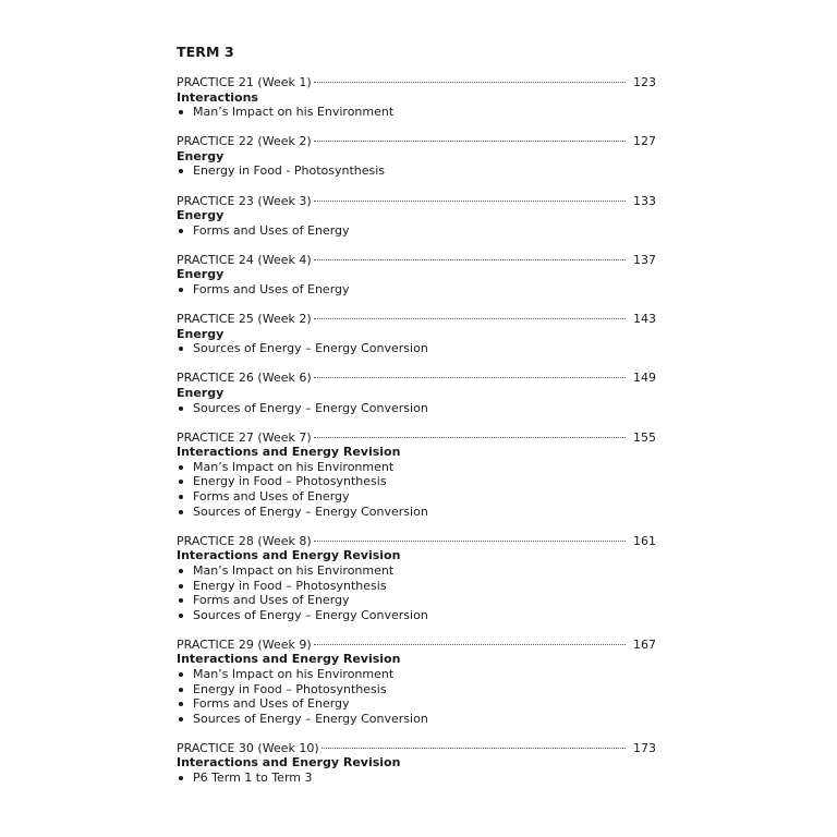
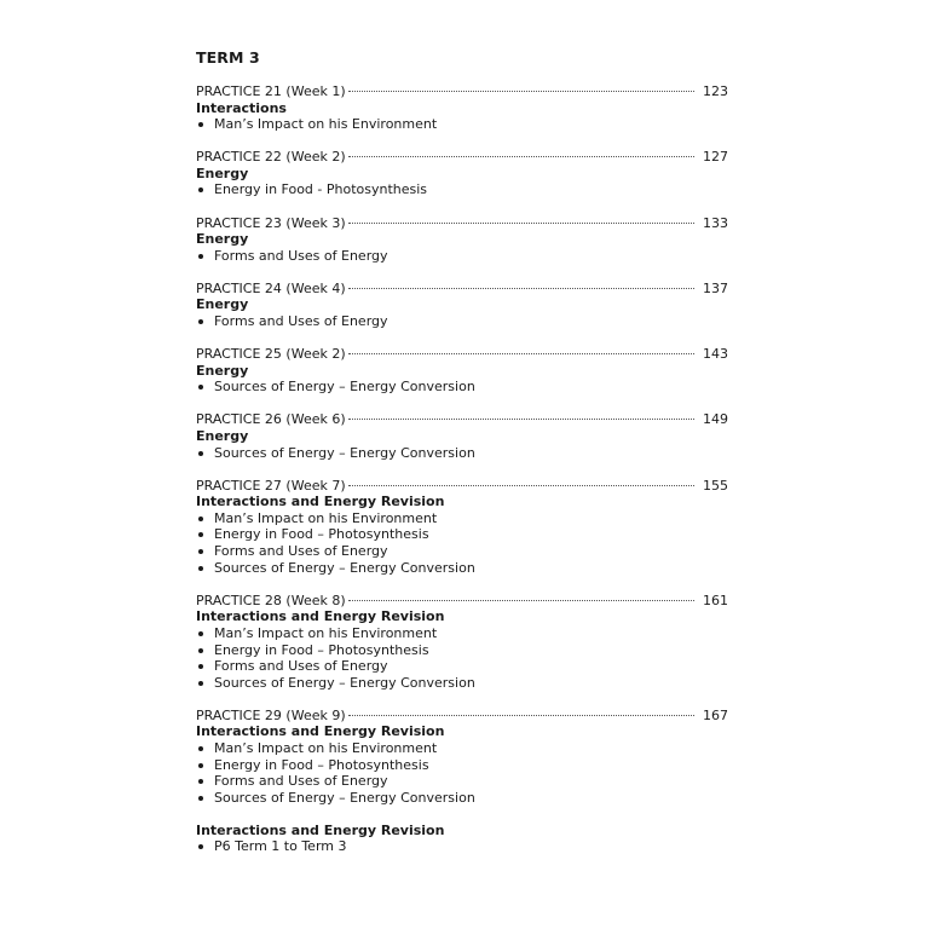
  TERM 3
  PRACTICE 21 (Week 1)
  123
  Interactions
  Man’s Impact on his Environment
  PRACTICE 22 (Week 2)
  127
  Energy
  Energy in Food - Photosynthesis
  PRACTICE 23 (Week 3)
  133
  Energy
  Forms and Uses of Energy
  PRACTICE 24 (Week 4)
  137
  Energy
  Forms and Uses of Energy
  PRACTICE 25 (Week 2)
  143
  Energy
  Sources of Energy – Energy Conversion
  PRACTICE 26 (Week 6)
  149
  Energy
  Sources of Energy – Energy Conversion
  PRACTICE 27 (Week 7)
  155
  Interactions and Energy Revision
  Man’s Impact on his Environment
  Energy in Food – Photosynthesis
  Forms and Uses of Energy
  Sources of Energy – Energy Conversion
  PRACTICE 28 (Week 8)
  161
  Interactions and Energy Revision
  Man’s Impact on his Environment
  Energy in Food – Photosynthesis
  Forms and Uses of Energy
  Sources of Energy – Energy Conversion
  PRACTICE 29 (Week 9)
  167
  Interactions and Energy Revision
  Man’s Impact on his Environment
  Energy in Food – Photosynthesis
  Forms and Uses of Energy
  Sources of Energy – Energy Conversion
- PRACTICE 30 (Week 10)
- 173
  Interactions and Energy Revision
  P6 Term 1 to Term 3
